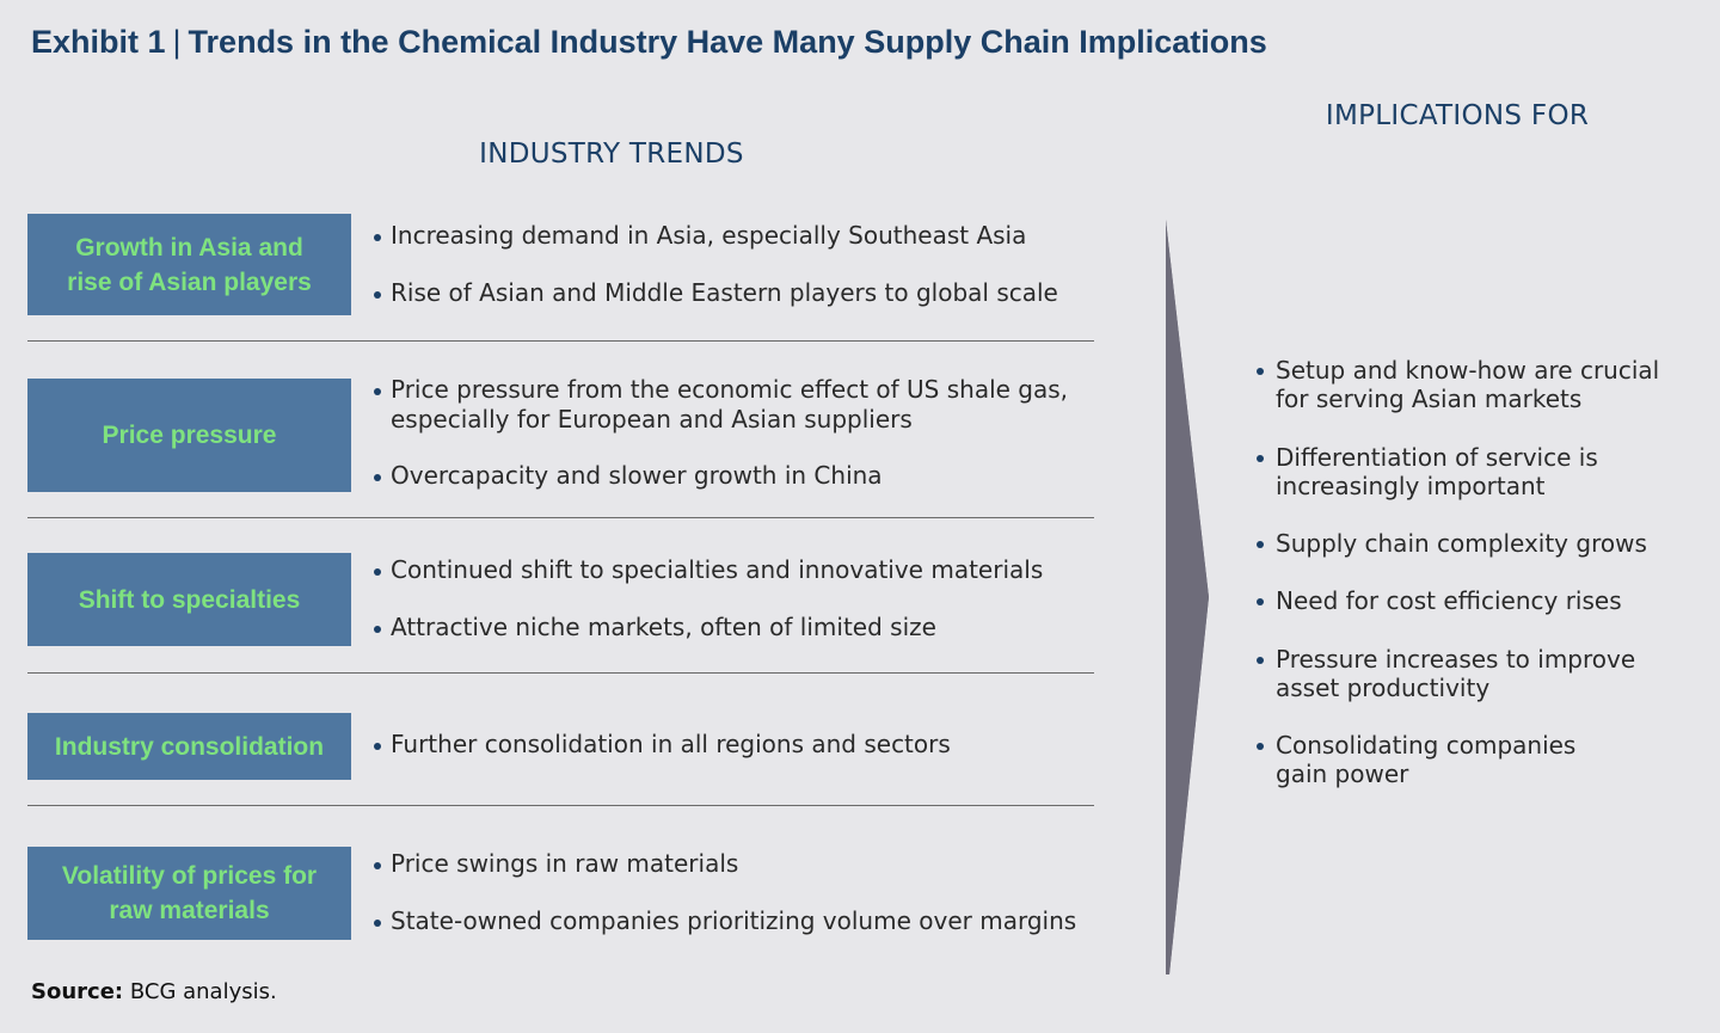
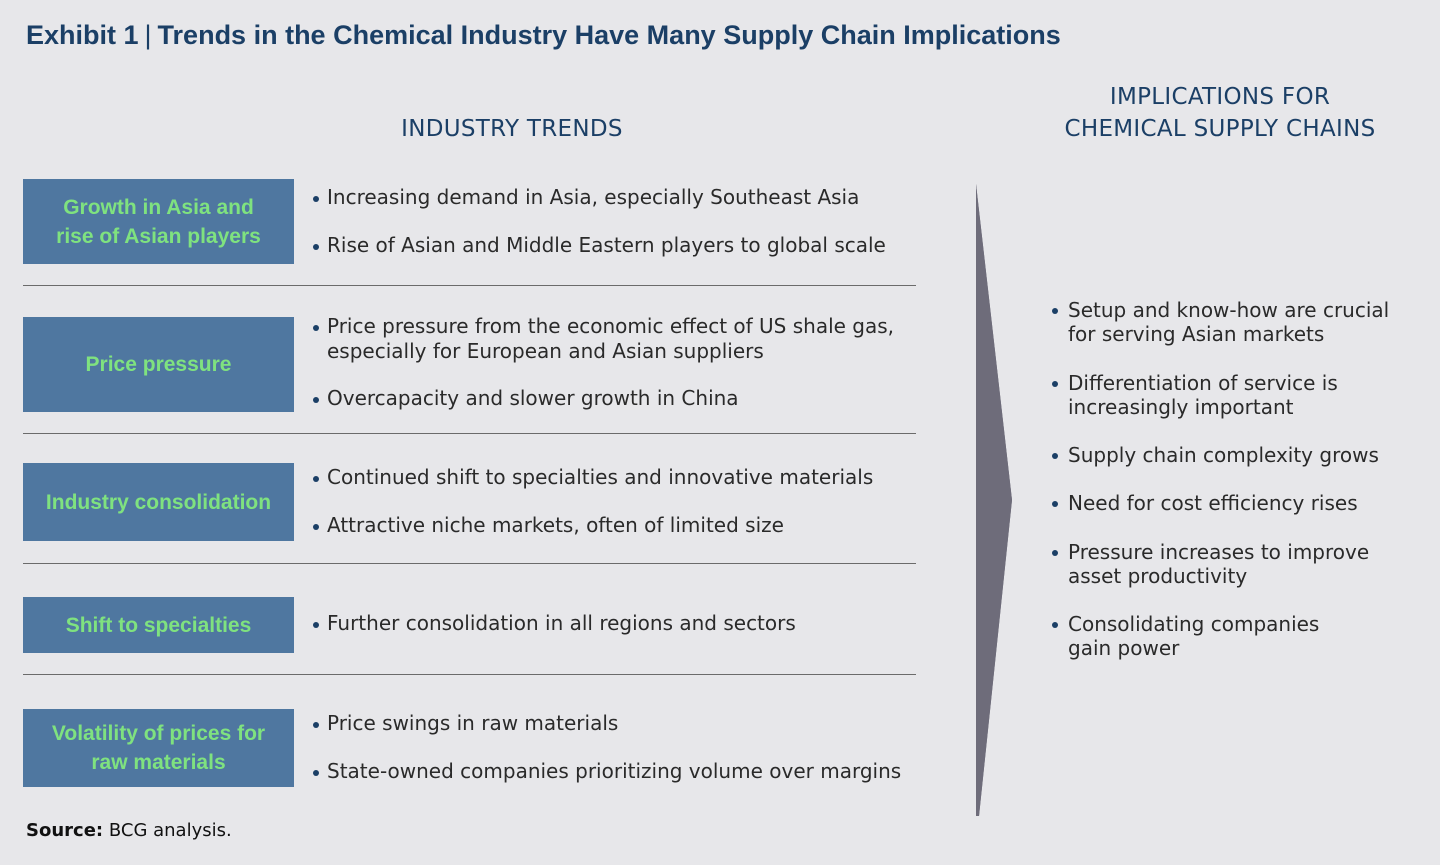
  Exhibit 1 | Trends in the Chemical Industry Have Many Supply Chain Implications
  INDUSTRY TRENDS
  IMPLICATIONS FOR
+ CHEMICAL SUPPLY CHAINS
  Growth in Asia and rise of Asian players
  Increasing demand in Asia, especially Southeast Asia
  Rise of Asian and Middle Eastern players to global scale
  Price pressure
  Price pressure from the economic effect of US shale gas,
  especially for European and Asian suppliers
  Overcapacity and slower growth in China
- Shift to specialties
+ Industry consolidation
  Continued shift to specialties and innovative materials
  Attractive niche markets, often of limited size
- Industry consolidation
+ Shift to specialties
  Further consolidation in all regions and sectors
  Volatility of prices for raw materials
  Price swings in raw materials
  State-owned companies prioritizing volume over margins
  Setup and know-how are crucial
  for serving Asian markets
  Differentiation of service is
  increasingly important
  Supply chain complexity grows
  Need for cost efficiency rises
  Pressure increases to improve
  asset productivity
  Consolidating companies
  gain power
  Source: BCG analysis.
